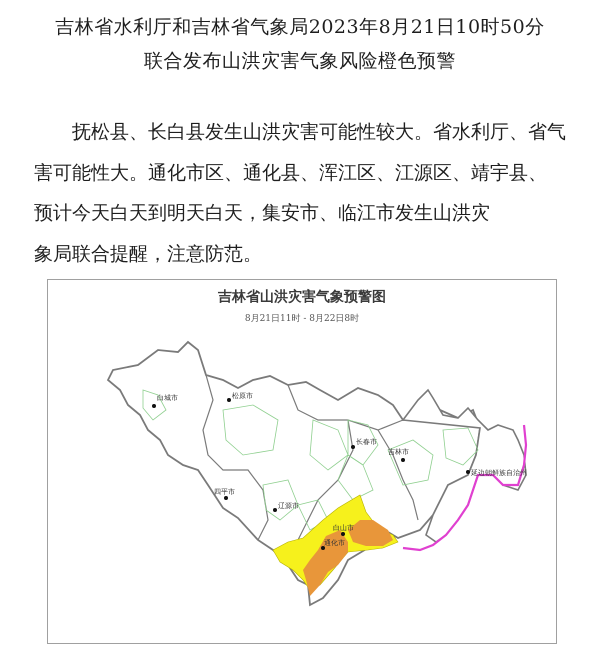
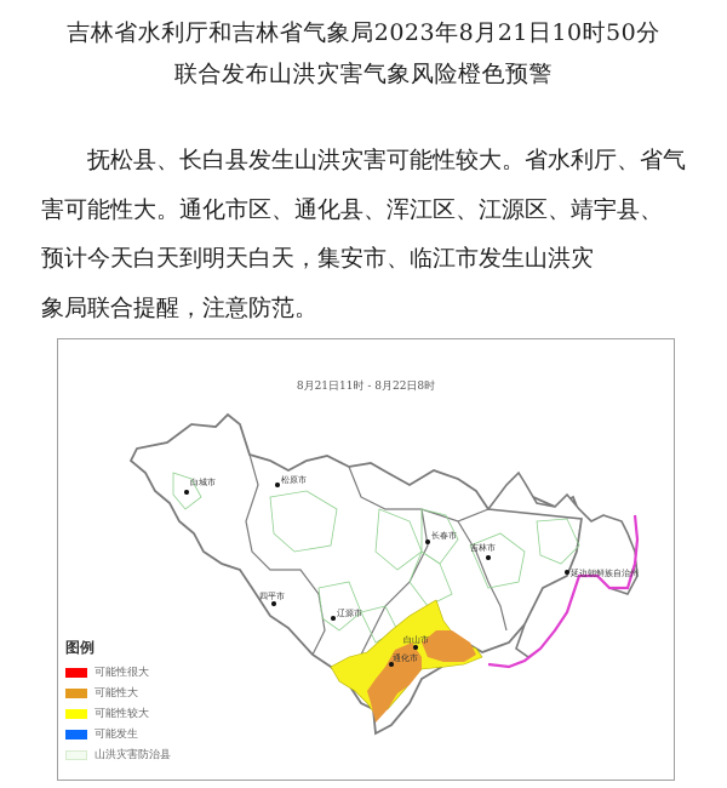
  吉林省水利厅和吉林省气象局2023年8月21日10时50分
  联合发布山洪灾害气象风险橙色预警
  抚松县、长白县发生山洪灾害可能性较大。省水利厅、省气
  害可能性大。通化市区、通化县、浑江区、江源区、靖宇县、
  预计今天白天到明天白天，集安市、临江市发生山洪灾
  象局联合提醒，注意防范。
  白城市
  松原市
  长春市
  吉林市
  四平市
  辽源市
  通化市
  白山市
  延边朝鲜族自治州
- 吉林省山洪灾害气象预警图
  8月21日11时 - 8月22日8时
+ 图例
+ 可能性很大
+ 可能性大
+ 可能性较大
+ 可能发生
+ 山洪灾害防治县
